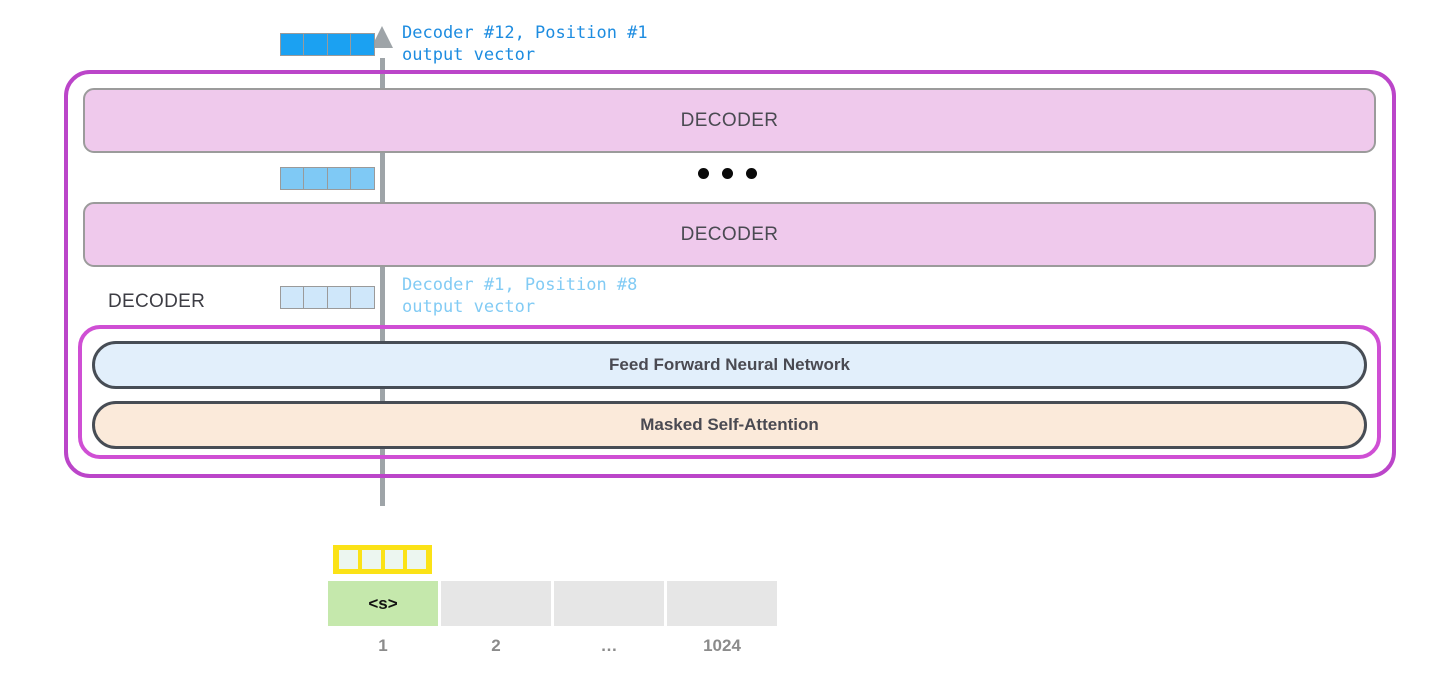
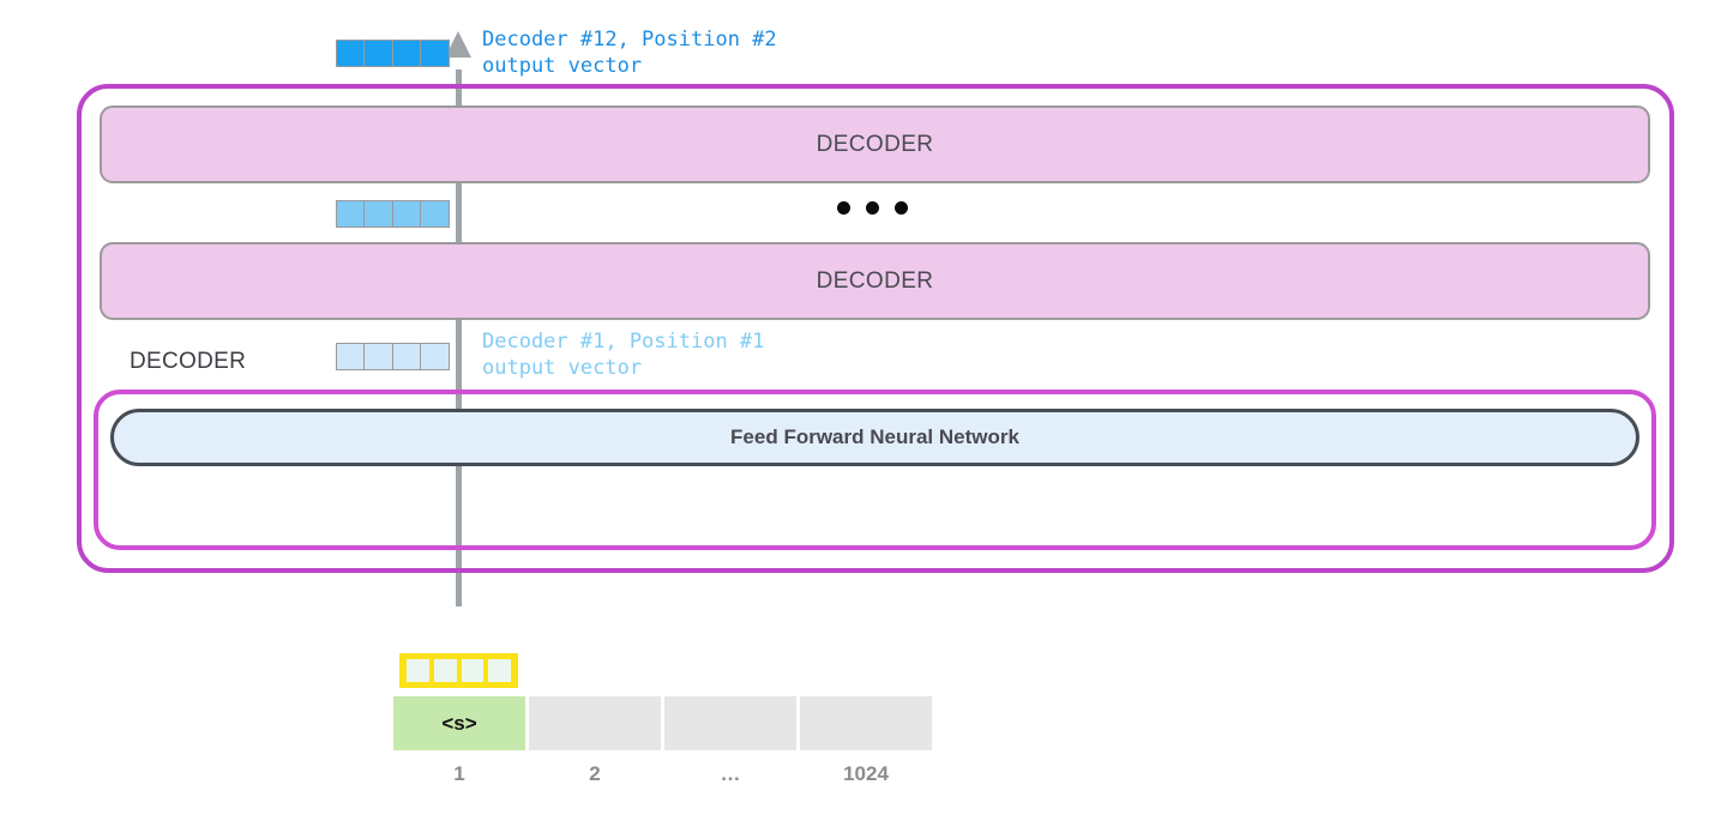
- Decoder #12, Position #1 output vector
+ Decoder #12, Position #2 output vector
  DECODER
  DECODER
  DECODER
- Decoder #1, Position #8 output vector
+ Decoder #1, Position #1 output vector
  Feed Forward Neural Network
- Masked Self-Attention
  <s>
  1
  2
  …
  1024
